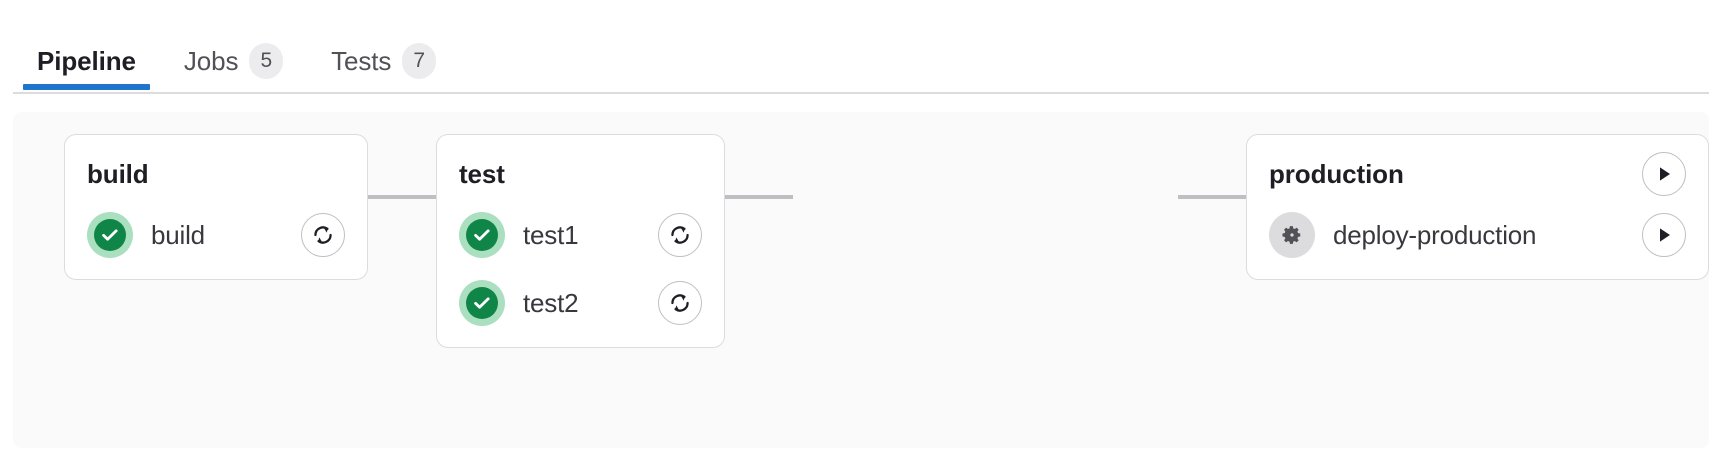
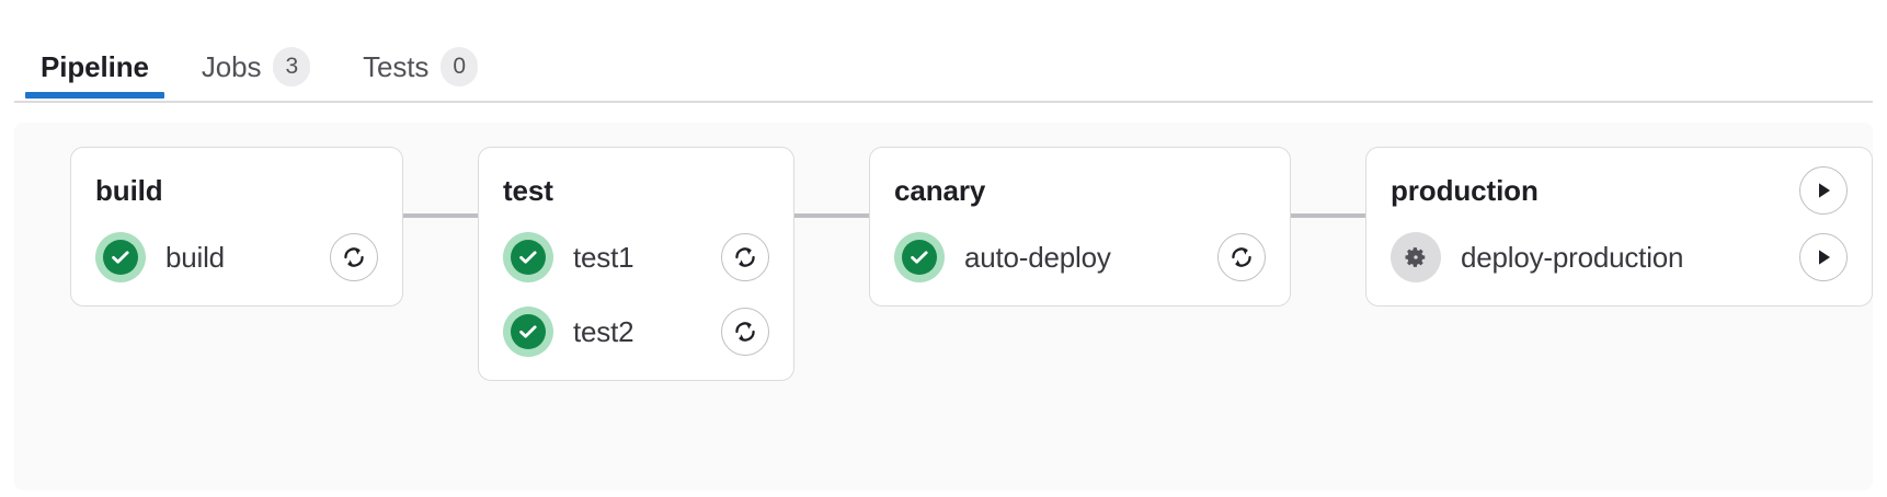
  Pipeline
  Jobs
- 5
+ 3
  Tests
- 7
+ 0
  build
  build
  test
  test1
  test2
+ canary
+ auto-deploy
  production
  deploy-production
